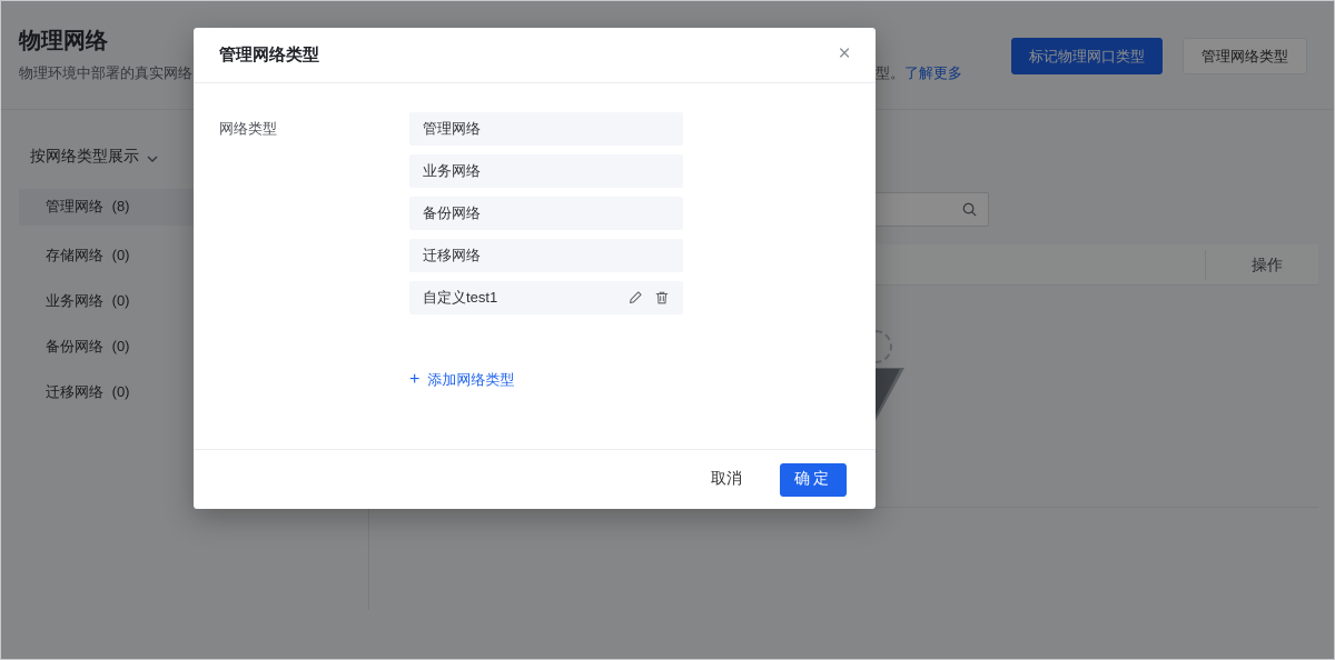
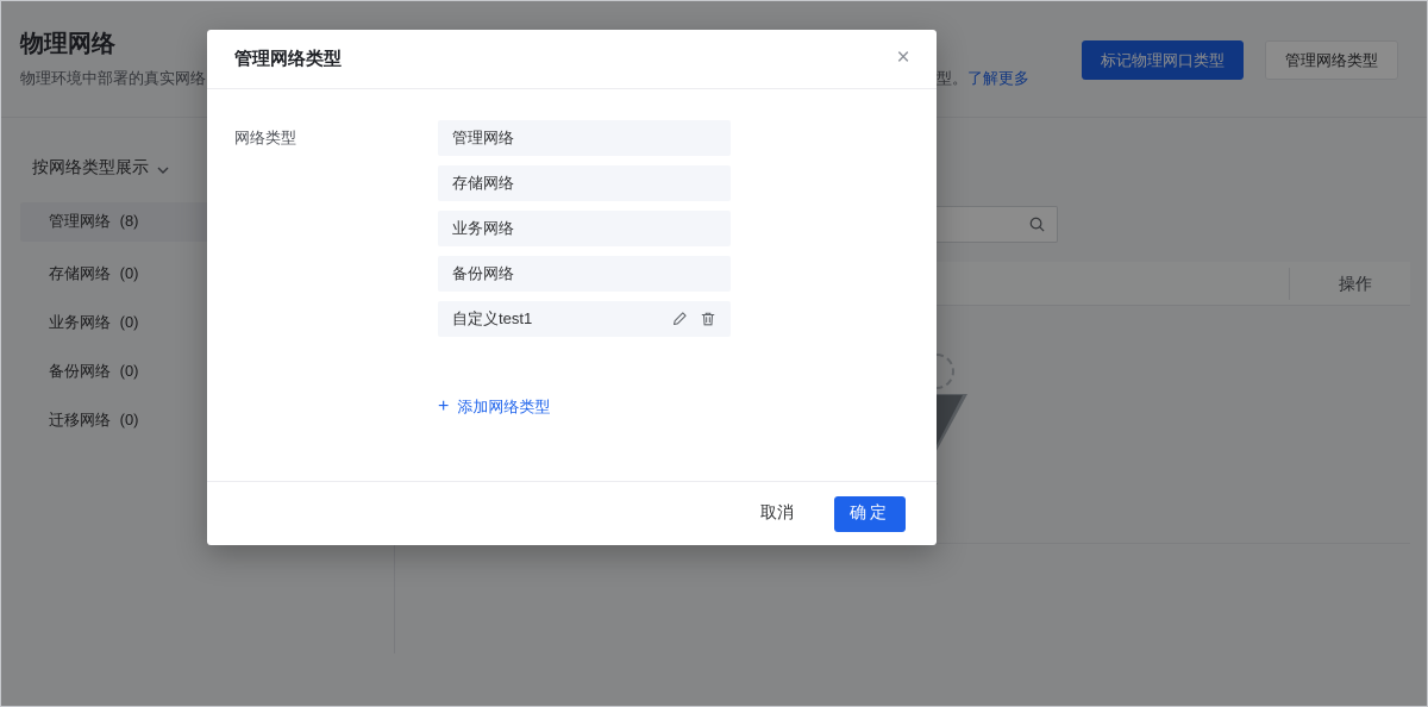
  物理网络
  物理环境中部署的真实网络
  型。了解更多
  标记物理网口类型
  管理网络类型
  按网络类型展示
  管理网络 (8)
  存储网络 (0)
  业务网络 (0)
  备份网络 (0)
  迁移网络 (0)
  操作
  管理网络类型
  ×
  网络类型
  管理网络
+ 存储网络
  业务网络
  备份网络
- 迁移网络
  自定义test1
  +
  添加网络类型
  取消
  确定
